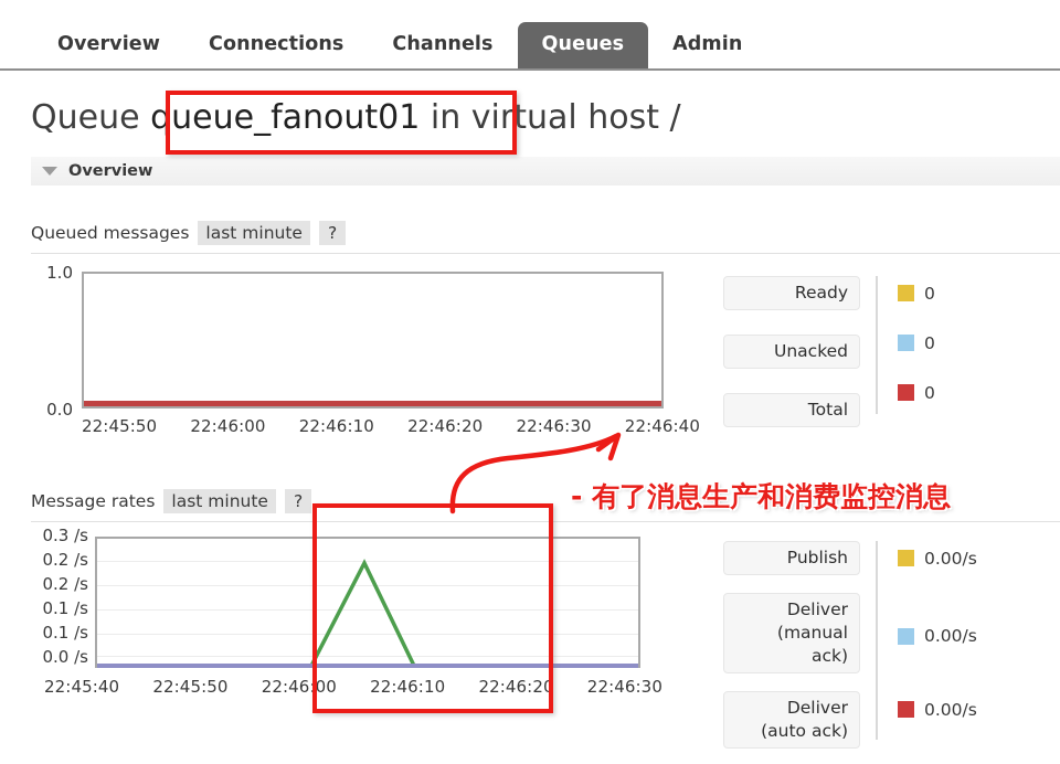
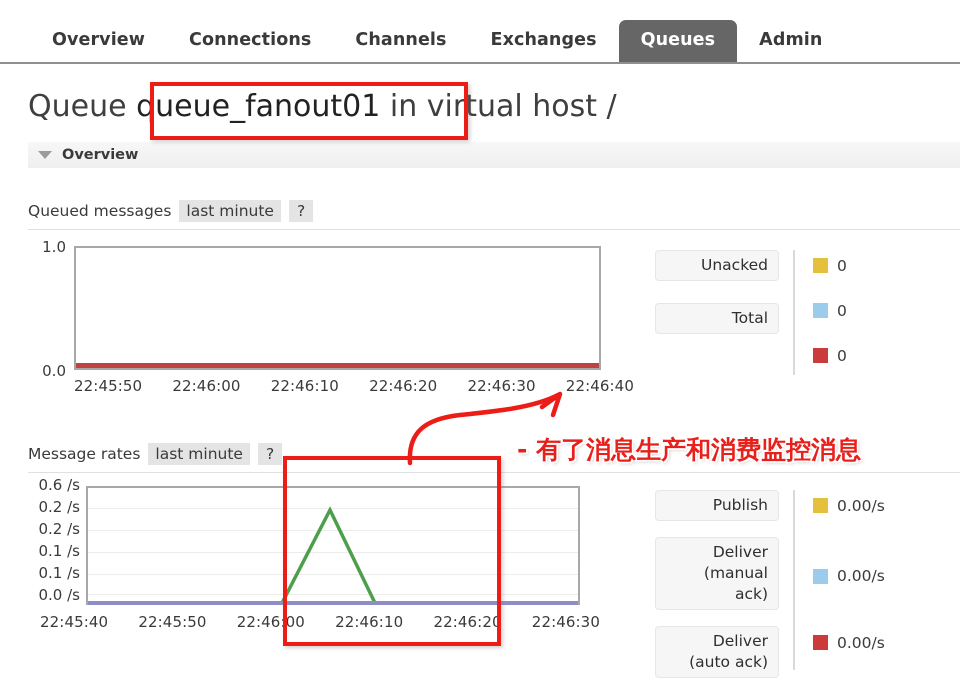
  Overview
  Connections
  Channels
+ Exchanges
  Queues
  Admin
  Queue queue_fanout01 in virtual host /
  Overview
  Queued messages
  last minute
  ?
  1.0
  0.0
  22:45:50
  22:46:00
  22:46:10
  22:46:20
  22:46:30
  22:46:40
- Ready
  Unacked
  Total
  0
  0
  0
  Message rates
  last minute
  ?
- 0.3 /s
+ 0.6 /s
  0.2 /s
  0.2 /s
  0.1 /s
  0.1 /s
  0.0 /s
  22:45:40
  22:45:50
  22:46:00
  22:46:10
  22:46:20
  22:46:30
  Publish
  Deliver
  (manual
  ack)
  Deliver
  (auto ack)
  0.00/s
  0.00/s
  0.00/s
  - 有了消息生产和消费监控消息
